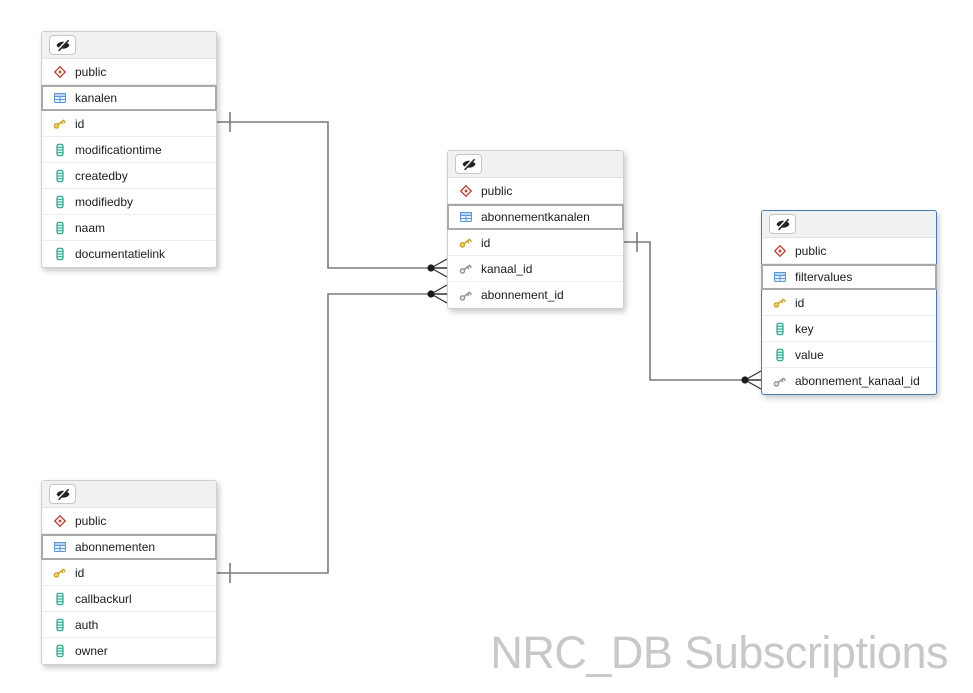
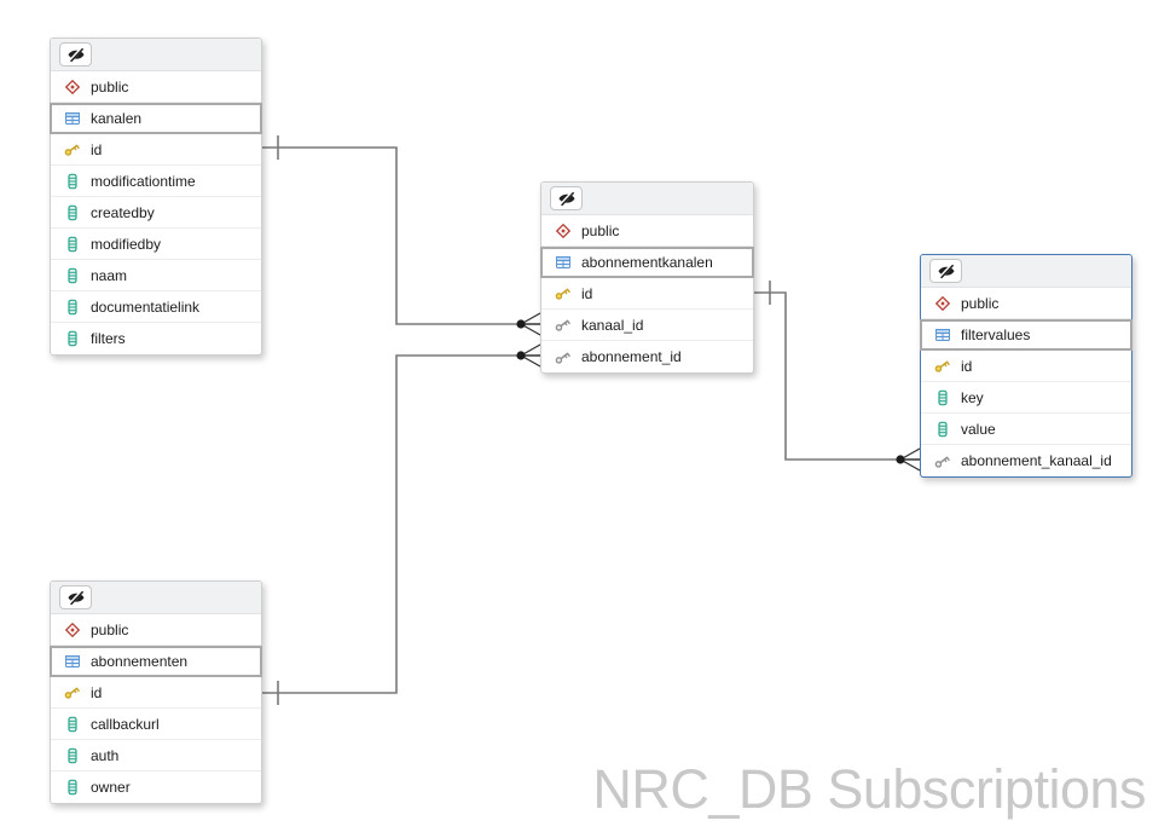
  NRC_DB Subscriptions
  public
  kanalen
  id
  modificationtime
  createdby
  modifiedby
  naam
  documentatielink
+ filters
  public
  abonnementkanalen
  id
  kanaal_id
  abonnement_id
  public
  filtervalues
  id
  key
  value
  abonnement_kanaal_id
  public
  abonnementen
  id
  callbackurl
  auth
  owner
